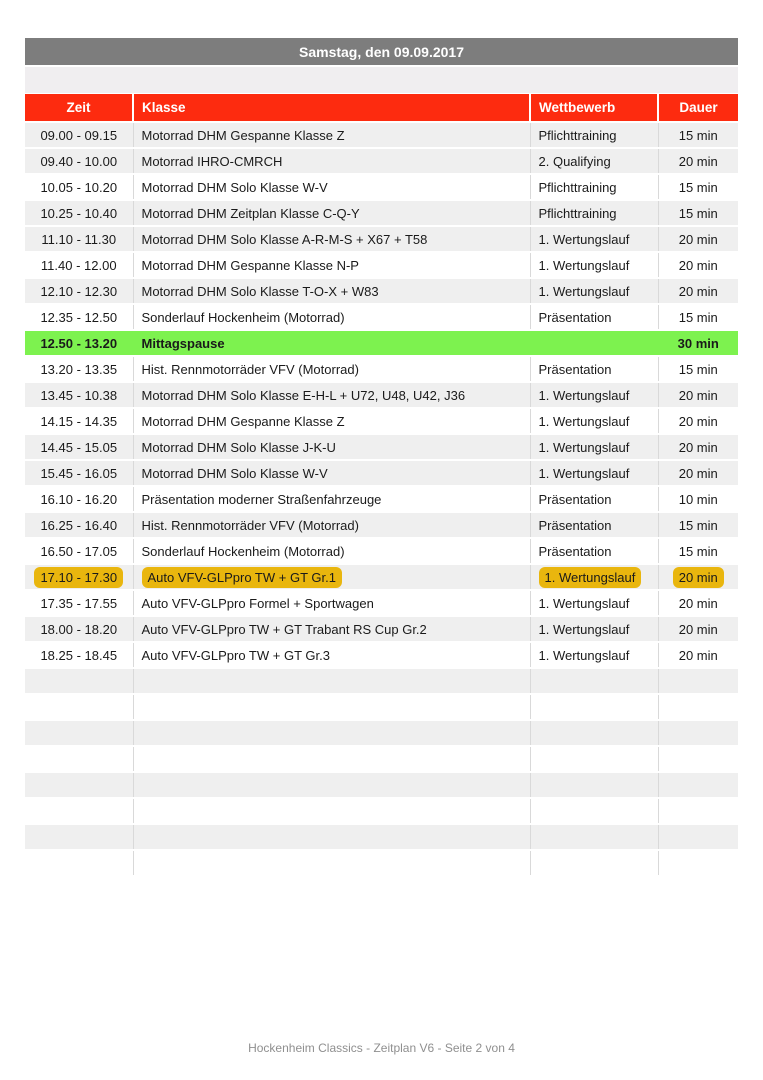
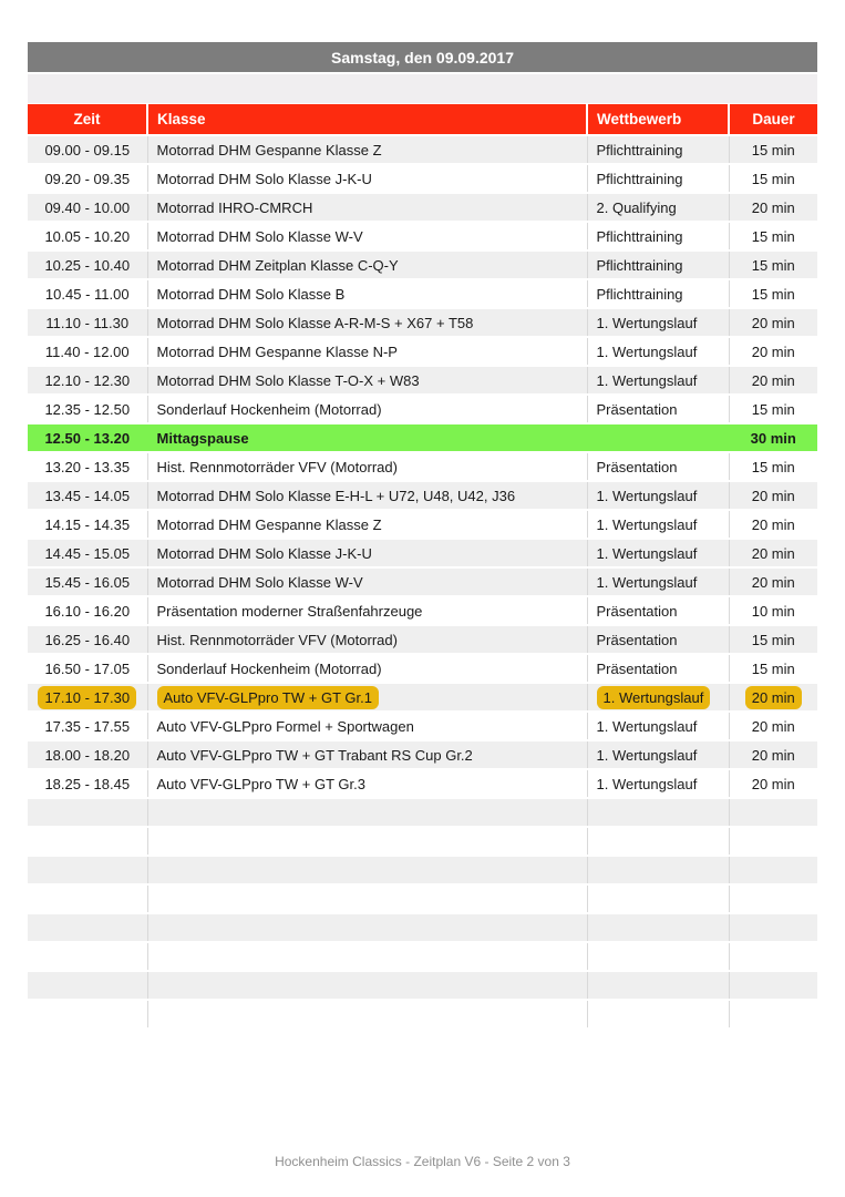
  Samstag, den 09.09.2017
  Zeit	Klasse	Wettbewerb	Dauer
  09.00 - 09.15	Motorrad DHM Gespanne Klasse Z	Pflichttraining	15 min
+ 09.20 - 09.35	Motorrad DHM Solo Klasse J-K-U	Pflichttraining	15 min
  09.40 - 10.00	Motorrad IHRO-CMRCH	2. Qualifying	20 min
  10.05 - 10.20	Motorrad DHM Solo Klasse W-V	Pflichttraining	15 min
  10.25 - 10.40	Motorrad DHM Zeitplan Klasse C-Q-Y	Pflichttraining	15 min
+ 10.45 - 11.00	Motorrad DHM Solo Klasse B	Pflichttraining	15 min
  11.10 - 11.30	Motorrad DHM Solo Klasse A-R-M-S + X67 + T58	1. Wertungslauf	20 min
  11.40 - 12.00	Motorrad DHM Gespanne Klasse N-P	1. Wertungslauf	20 min
  12.10 - 12.30	Motorrad DHM Solo Klasse T-O-X + W83	1. Wertungslauf	20 min
  12.35 - 12.50	Sonderlauf Hockenheim (Motorrad)	Präsentation	15 min
  12.50 - 13.20	Mittagspause		30 min
  13.20 - 13.35	Hist. Rennmotorräder VFV (Motorrad)	Präsentation	15 min
- 13.45 - 10.38	Motorrad DHM Solo Klasse E-H-L + U72, U48, U42, J36	1. Wertungslauf	20 min
+ 13.45 - 14.05	Motorrad DHM Solo Klasse E-H-L + U72, U48, U42, J36	1. Wertungslauf	20 min
  14.15 - 14.35	Motorrad DHM Gespanne Klasse Z	1. Wertungslauf	20 min
  14.45 - 15.05	Motorrad DHM Solo Klasse J-K-U	1. Wertungslauf	20 min
  15.45 - 16.05	Motorrad DHM Solo Klasse W-V	1. Wertungslauf	20 min
  16.10 - 16.20	Präsentation moderner Straßenfahrzeuge	Präsentation	10 min
  16.25 - 16.40	Hist. Rennmotorräder VFV (Motorrad)	Präsentation	15 min
  16.50 - 17.05	Sonderlauf Hockenheim (Motorrad)	Präsentation	15 min
  17.10 - 17.30	Auto VFV-GLPpro TW + GT Gr.1	1. Wertungslauf	20 min
  17.35 - 17.55	Auto VFV-GLPpro Formel + Sportwagen	1. Wertungslauf	20 min
  18.00 - 18.20	Auto VFV-GLPpro TW + GT Trabant RS Cup Gr.2	1. Wertungslauf	20 min
  18.25 - 18.45	Auto VFV-GLPpro TW + GT Gr.3	1. Wertungslauf	20 min
- Hockenheim Classics - Zeitplan V6 - Seite 2 von 4
+ Hockenheim Classics - Zeitplan V6 - Seite 2 von 3
